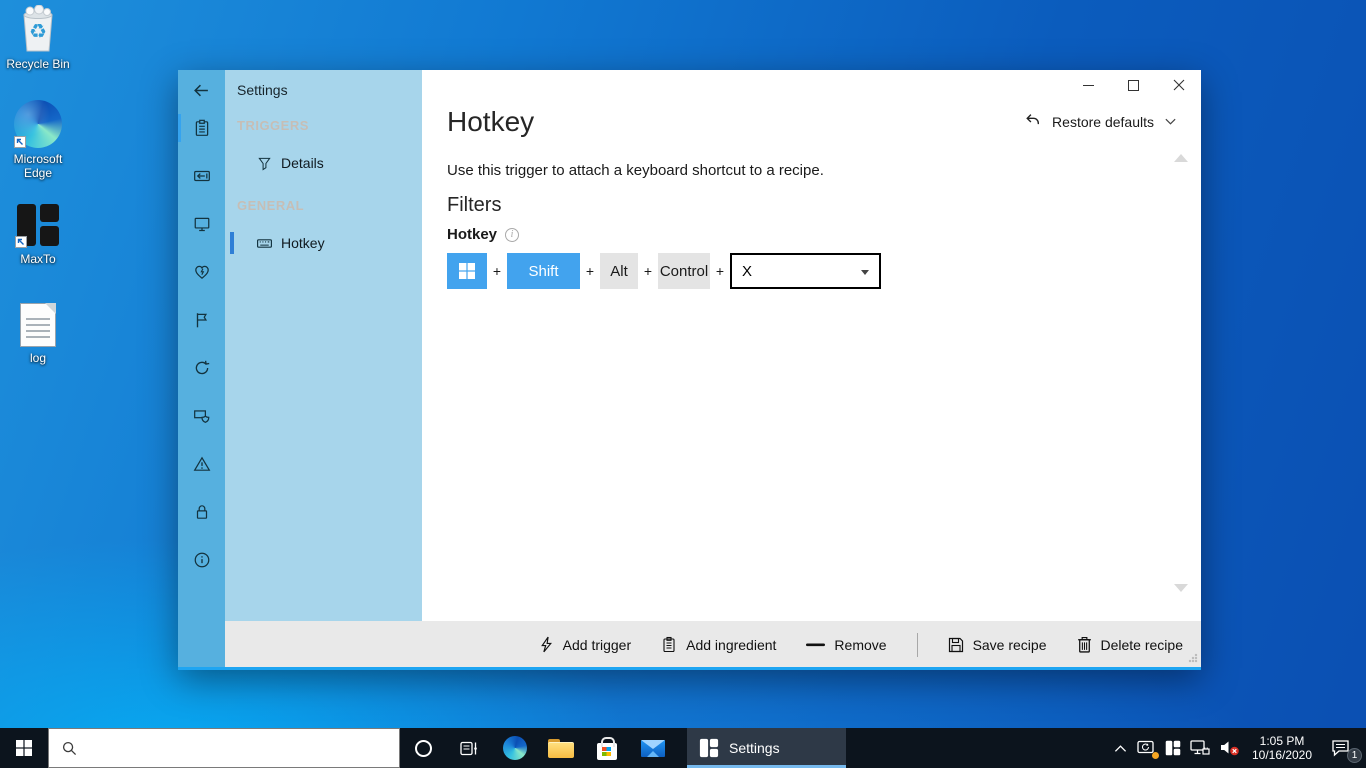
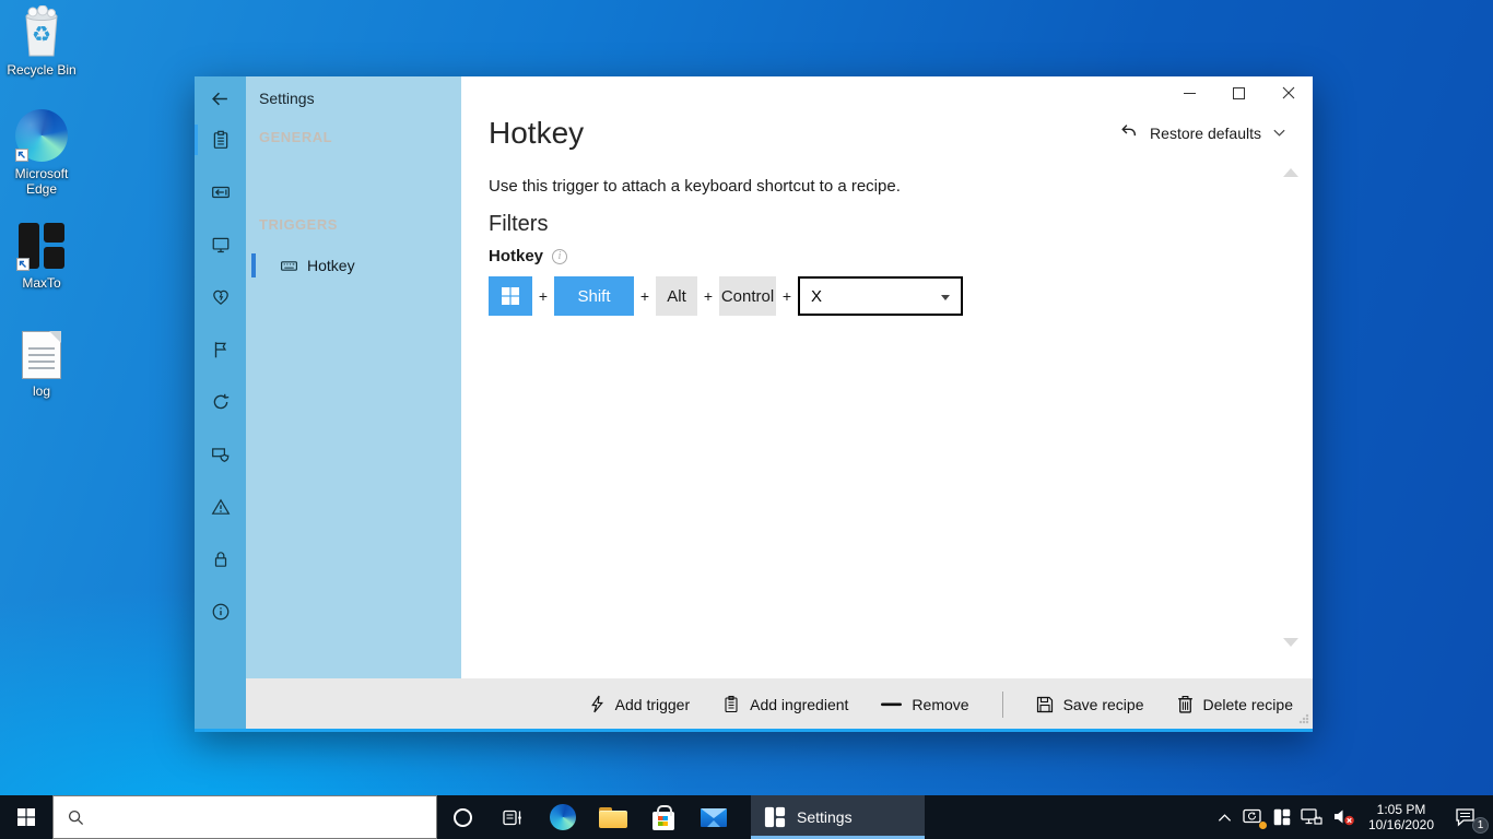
  ♻
  Recycle Bin
  Microsoft Edge
  MaxTo
  log
  Settings
- TRIGGERS
+ GENERAL
- Details
- GENERAL
+ TRIGGERS
  Hotkey
  Restore defaults
  Hotkey
  Use this trigger to attach a keyboard shortcut to a recipe.
  Filters
  Hotkey
  i
  +
  Shift
  +
  Alt
  +
  Control
  +
  X
  Add trigger
  Add ingredient
  Remove
  Save recipe
  Delete recipe
  Settings
  1:05 PM
  10/16/2020
  1
